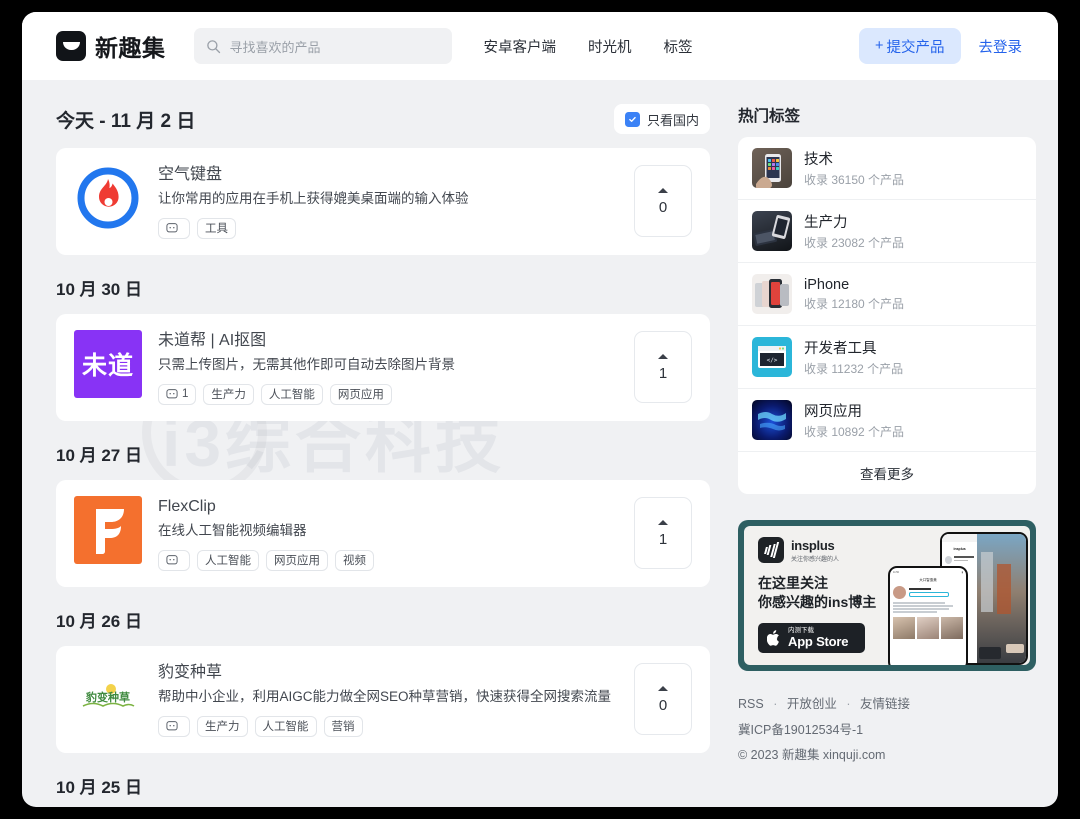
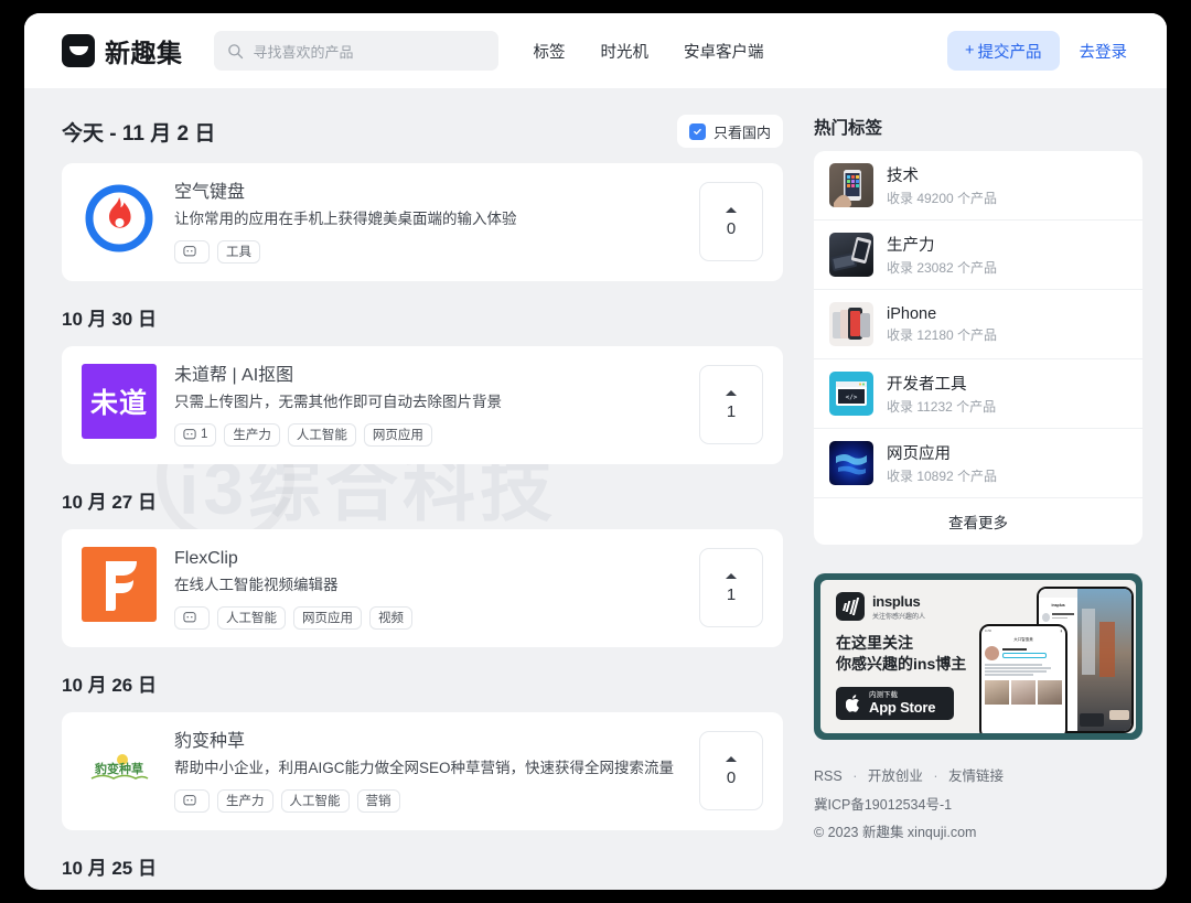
  新趣集
  寻找喜欢的产品
- 安卓客户端
+ 标签
  时光机
- 标签
+ 安卓客户端
  +
  提交产品
  去登录
  i3综合科技
  今天 - 11 月 2 日
  只看国内
  空气键盘
  让你常用的应用在手机上获得媲美桌面端的输入体验
  工具
  0
  10 月 30 日
  未道
  未道帮 | AI抠图
  只需上传图片，无需其他作即可自动去除图片背景
  1
  生产力
  人工智能
  网页应用
  1
  10 月 27 日
  FlexClip
  在线人工智能视频编辑器
  人工智能
  网页应用
  视频
  1
  10 月 26 日
  豹变种草
  豹变种草
  帮助中小企业，利用AIGC能力做全网SEO种草营销，快速获得全网搜索流量
  生产力
  人工智能
  营销
  0
  10 月 25 日
  热门标签
  技术
- 收录 36150 个产品
+ 收录 49200 个产品
  生产力
  收录 23082 个产品
  iPhone
  收录 12180 个产品
  开发者工具
  收录 11232 个产品
  网页应用
  收录 10892 个产品
  查看更多
  insplus
  在这里关注
  你感兴趣的ins博主
  App Store
  RSS · 开放创业 · 友情链接
  冀ICP备19012534号-1
  © 2023 新趣集 xinquji.com
